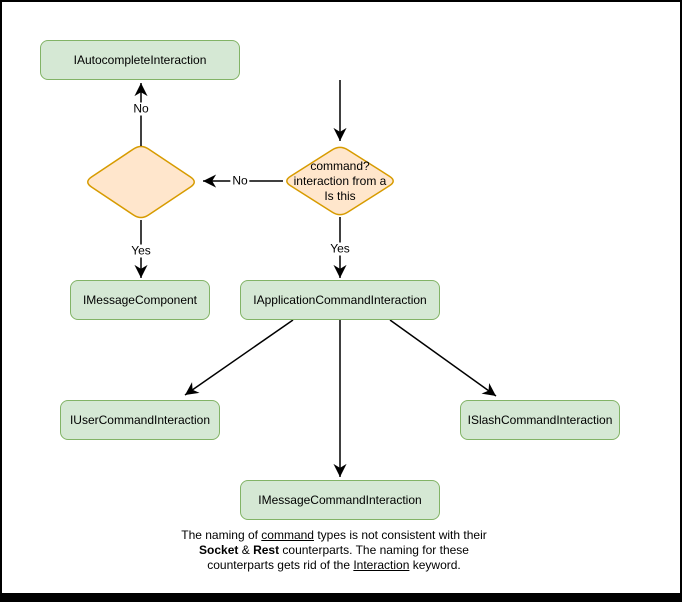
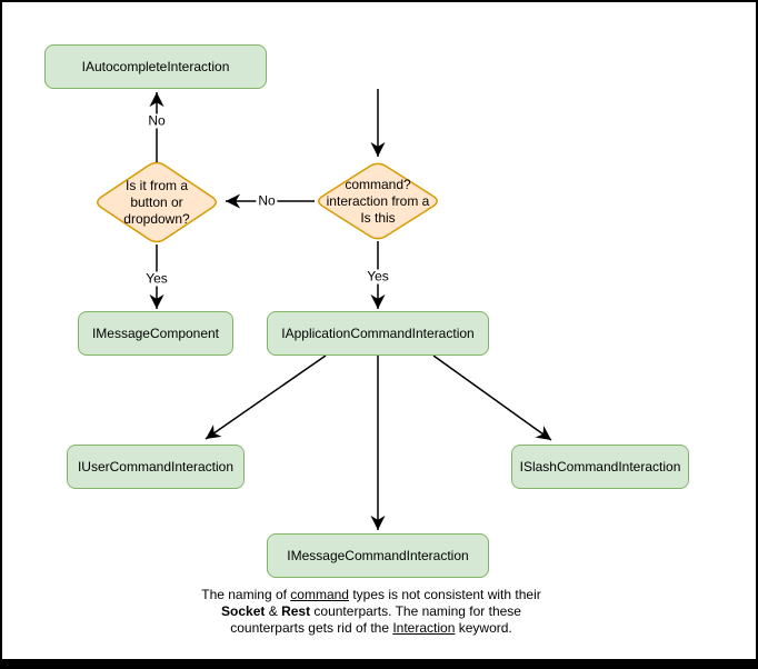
  IAutocompleteInteraction
  IMessageComponent
  IApplicationCommandInteraction
  IUserCommandInteraction
  ISlashCommandInteraction
  IMessageCommandInteraction
+ Is it from a
+ button or
+ dropdown?
  command?
  interaction from a
  Is this
  No
  No
  Yes
  Yes
  The naming of command types is not consistent with their
  Socket & Rest counterparts. The naming for these
  counterparts gets rid of the Interaction keyword.
